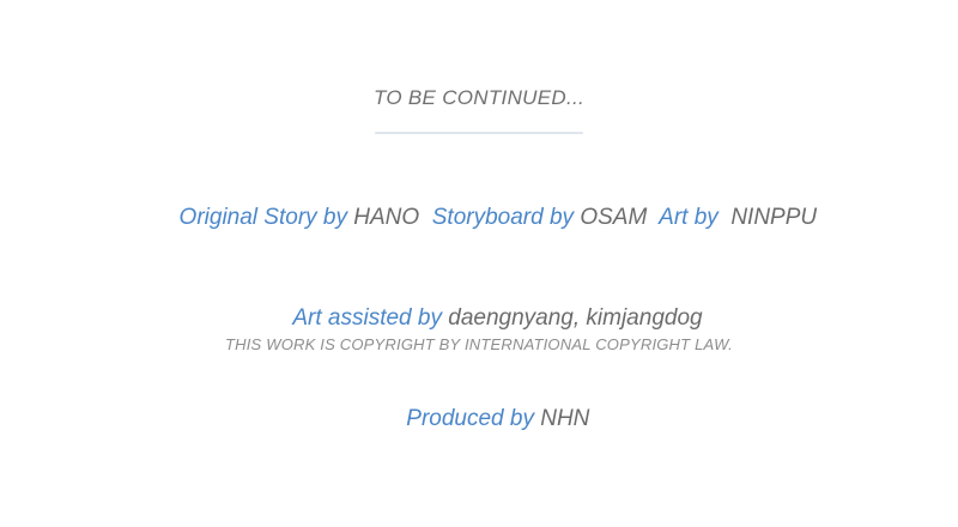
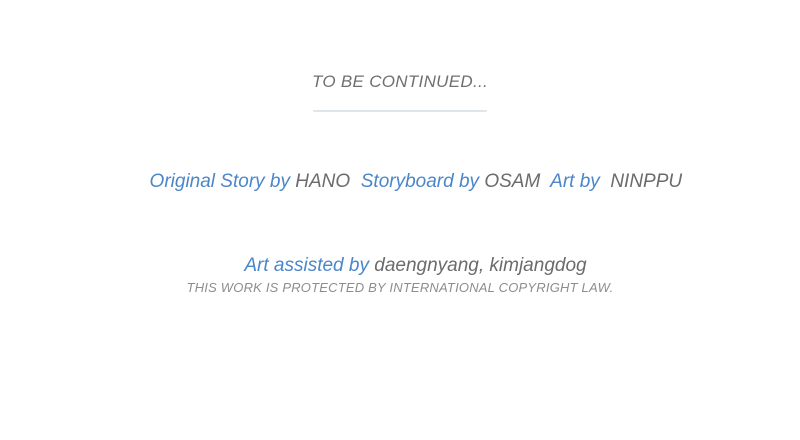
  TO BE CONTINUED...
  Original Story by HANO Storyboard by OSAM Art by NINPPU
  Art assisted by daengnyang, kimjangdog
- Produced by NHN
- THIS WORK IS COPYRIGHT BY INTERNATIONAL COPYRIGHT LAW.
+ THIS WORK IS PROTECTED BY INTERNATIONAL COPYRIGHT LAW.
